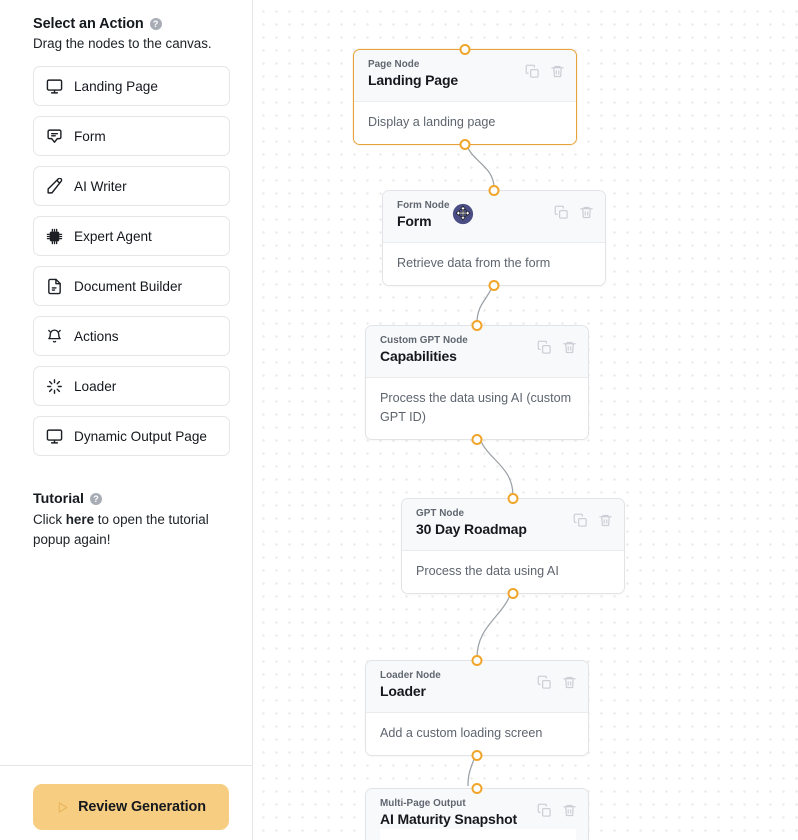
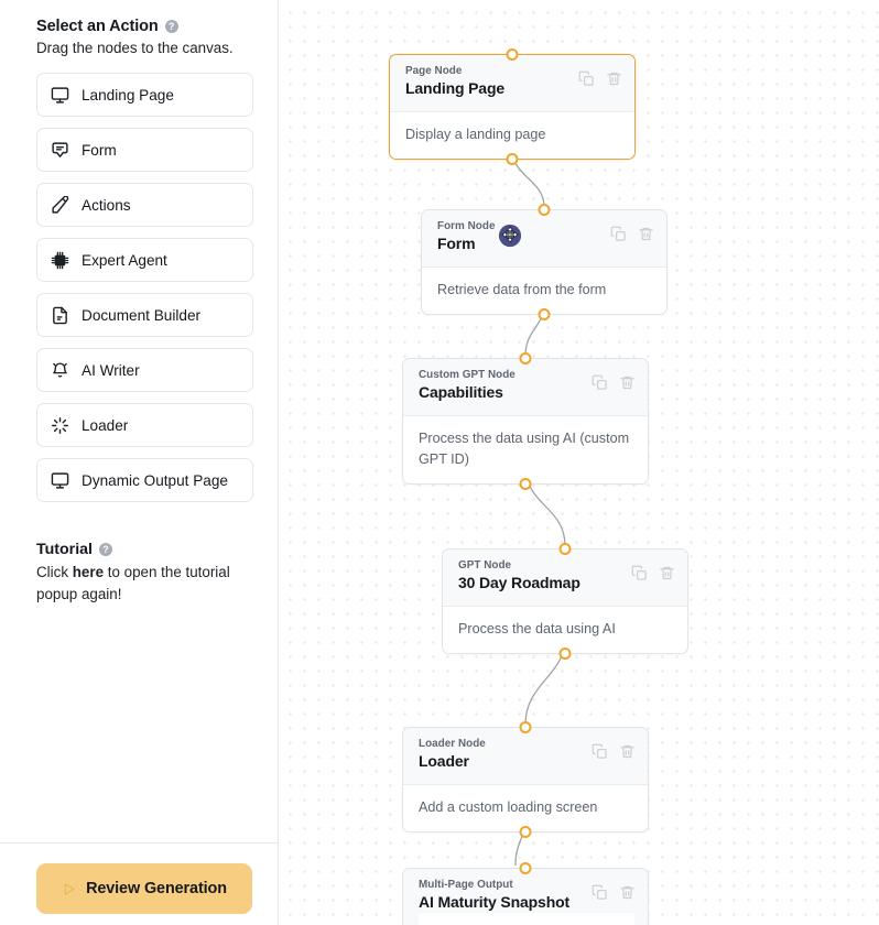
  Select an Action
  ?
  Drag the nodes to the canvas.
  Landing Page
  Form
- AI Writer
+ Actions
  Expert Agent
  Document Builder
- Actions
+ AI Writer
  Loader
  Dynamic Output Page
  Tutorial
  ?
  Click here to open the tutorial popup again!
  Review Generation
  Page Node
  Landing Page
  Display a landing page
  Form Node
  Form
  Retrieve data from the form
  Custom GPT Node
  Capabilities
  Process the data using AI (custom GPT ID)
  GPT Node
  30 Day Roadmap
  Process the data using AI
  Loader Node
  Loader
  Add a custom loading screen
  Multi-Page Output
  AI Maturity Snapshot
